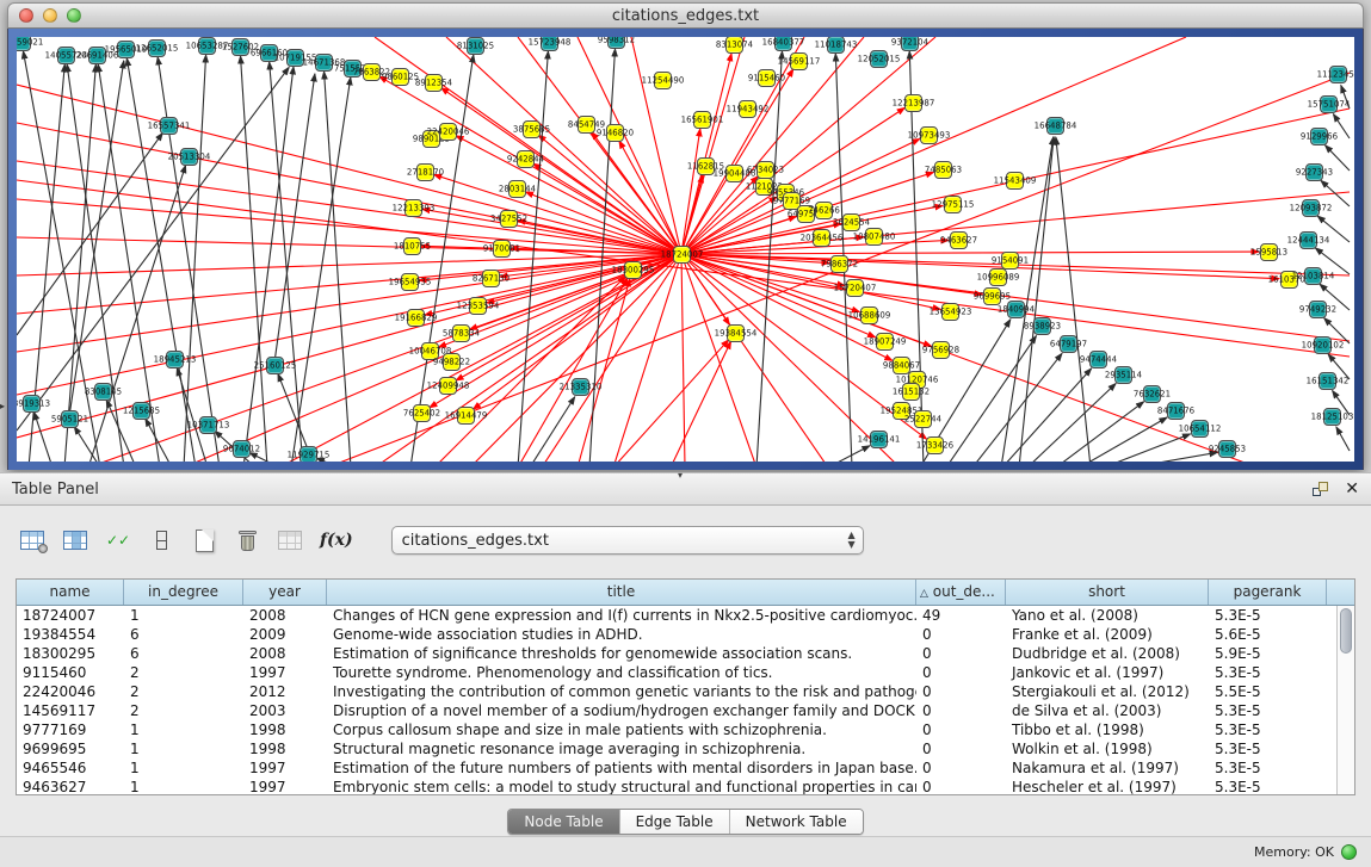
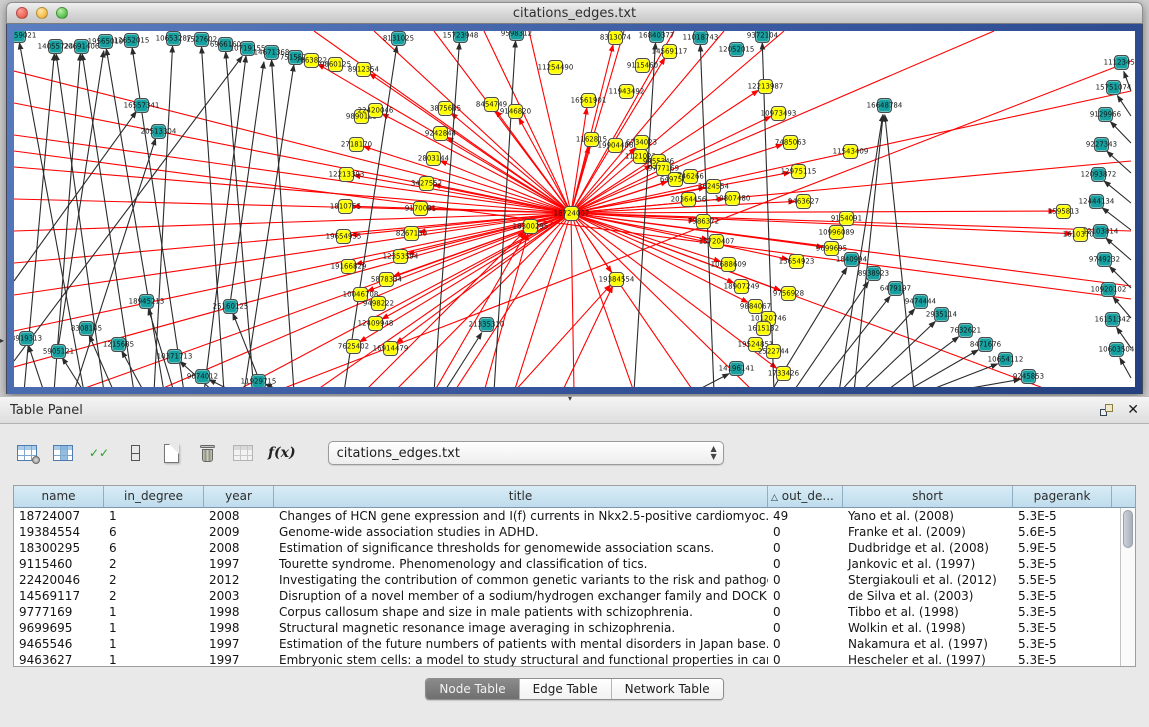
  citations_edges.txt
  14055724
  20691406
  19565019
  12652015
  10653287
  1527602
  6966160
  1071915
  14671368
  75155
  8131025
  15723948
  9598312
  16840377
  11018743
  12052015
  9372104
  8313074
  11254490
  9115460
  16561901
  11943492
  14569117
  7663822
  9860125
  8912354
  98901
  22420046
  2718170
  12213393
  1810755
  19654935
  19166829
  10046708
  9498222
  12409948
  7625402
  16914479
  5878334
  12353594
  8267130
  9170081
  3427552
  2803144
  9242844
  3875685
  8454749
  9146820
  18724007
  18300295
  19384554
  1162815
  19904486
  6734023
  112102
  9777169
  64975
  746266
  3624554
  20364456
  10807480
  7986372
  15720407
  10688609
  18907249
  9884067
  10120746
  1615132
  195248
  2522744
  1733426
  9756928
  13654923
  9699695
  12213987
  10973493
  7485063
  12975115
  9463627
  11543409
  9154091
  10996089
  1595813
  1610370
  16557341
  20513304
  3919313
  5905121
  8308145
  1215685
  18945213
  10371713
  9674012
  25160125
  11929715
  21335310
  14196141
  16648784
  1840994
  8938923
  6479197
  9474444
  2935114
  7632621
  8471676
  10654112
  9245853
  1112345
  15751074
  9129966
  9227343
  12093872
  12444134
  12103814
  9749232
  10920102
  16151342
- 18125103
+ 10603504
  ▸
  ▾
  Table Panel
  ✕
  ✓✓
  f(x)
  citations_edges.txt
  ▲
  ▼
  name
  in_degree
  year
  title
  △ out_de...
  short
  pagerank
  18724007
  1
  2008
  Changes of HCN gene expression and I(f) currents in Nkx2.5-positive cardiomyoc.
  49
  Yano et al. (2008)
  5.3E-5
  19384554
  6
  2009
  Genome-wide association studies in ADHD.
  0
  Franke et al. (2009)
  5.6E-5
  18300295
  6
  2008
  Estimation of significance thresholds for genomewide association scans.
  0
  Dudbridge et al. (2008)
  5.9E-5
  9115460
  2
  1997
  Tourette syndrome. Phenomenology and classification of tics.
  0
  Jankovic et al. (1997)
  5.3E-5
  22420046
  2
  2012
  Investigating the contribution of common genetic variants to the risk and pathog
  0
  Stergiakouli et al. (2012)
  5.5E-5
  14569117
  2
  2003
  Disruption of a novel member of a sodium/hydrogen exchanger family and DOCK
  0
  de Silva et al. (2003)
  5.3E-5
  9777169
  1
  1998
  Corpus callosum shape and size in male patients with schizophrenia.
  0
  Tibbo et al. (1998)
  5.3E-5
  9699695
  1
  1998
  Structural magnetic resonance image averaging in schizophrenia.
  0
  Wolkin et al. (1998)
  5.3E-5
  9465546
  1
  1997
  Estimation of the future numbers of patients with mental disorders in Japan base.
  0
  Nakamura et al. (1997)
  5.3E-5
  9463627
  1
  1997
  Embryonic stem cells: a model to study structural and functional properties in car
  0
  Hescheler et al. (1997)
  5.3E-5
  Node Table
  Edge Table
  Network Table
- Memory: OK
